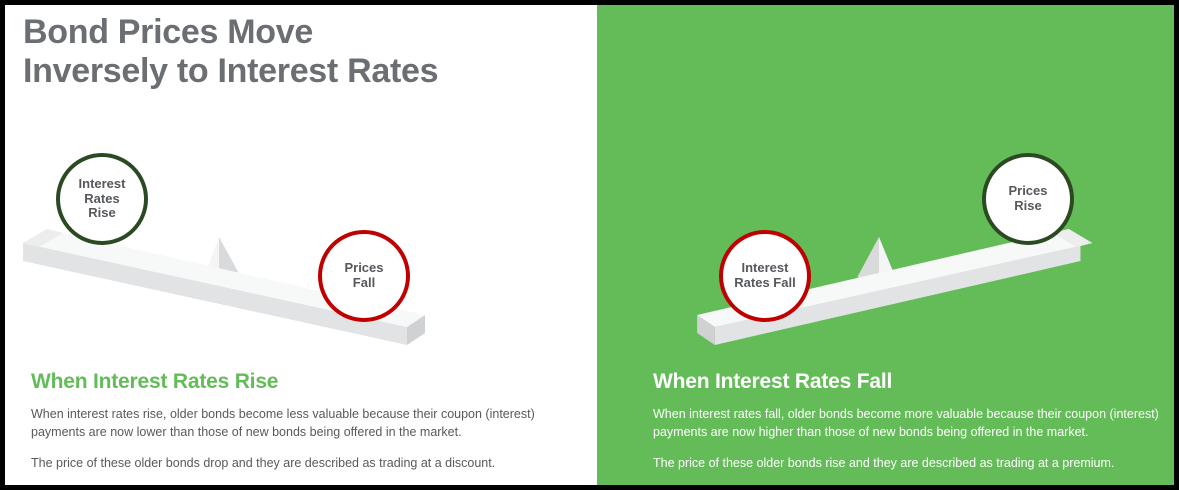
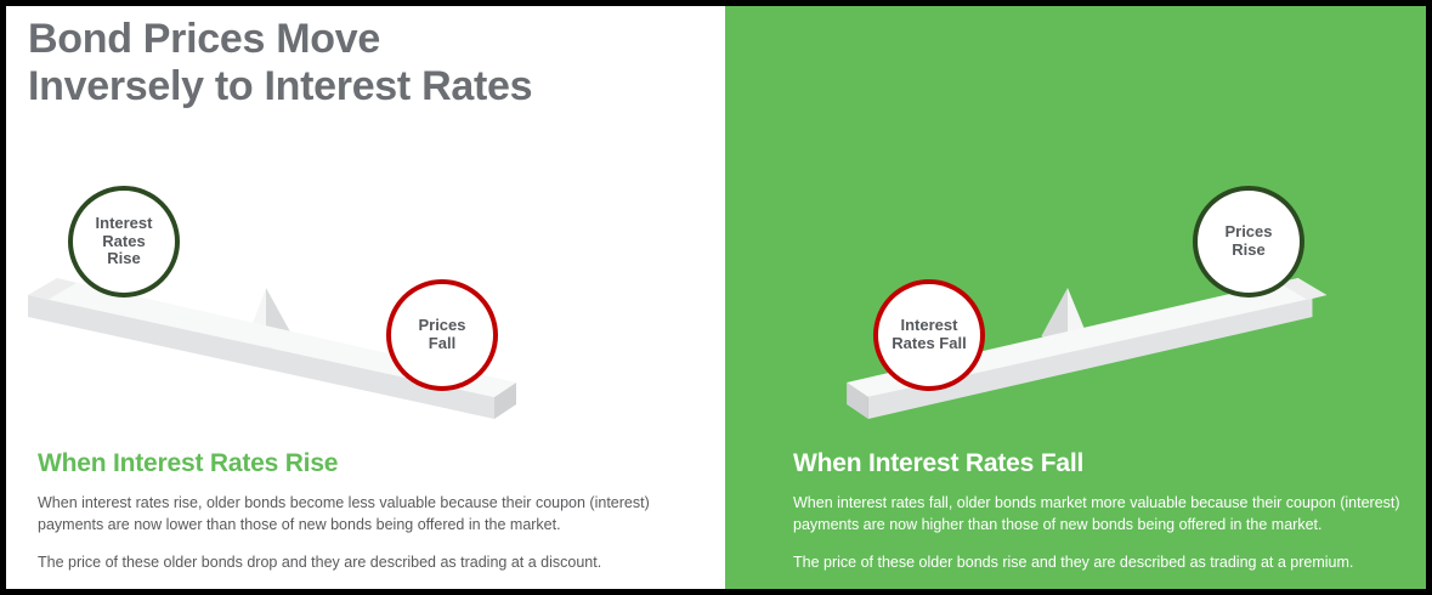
  Bond Prices Move
  Inversely to Interest Rates
  Interest
  Rates
  Rise
  Prices
  Fall
  When Interest Rates Rise
  When interest rates rise, older bonds become less valuable because their coupon (interest) payments are now lower than those of new bonds being offered in the market.
  The price of these older bonds drop and they are described as trading at a discount.
  Interest
  Rates Fall
  Prices
  Rise
  When Interest Rates Fall
- When interest rates fall, older bonds become more valuable because their coupon (interest) payments are now higher than those of new bonds being offered in the market.
+ When interest rates fall, older bonds market more valuable because their coupon (interest) payments are now higher than those of new bonds being offered in the market.
  The price of these older bonds rise and they are described as trading at a premium.
